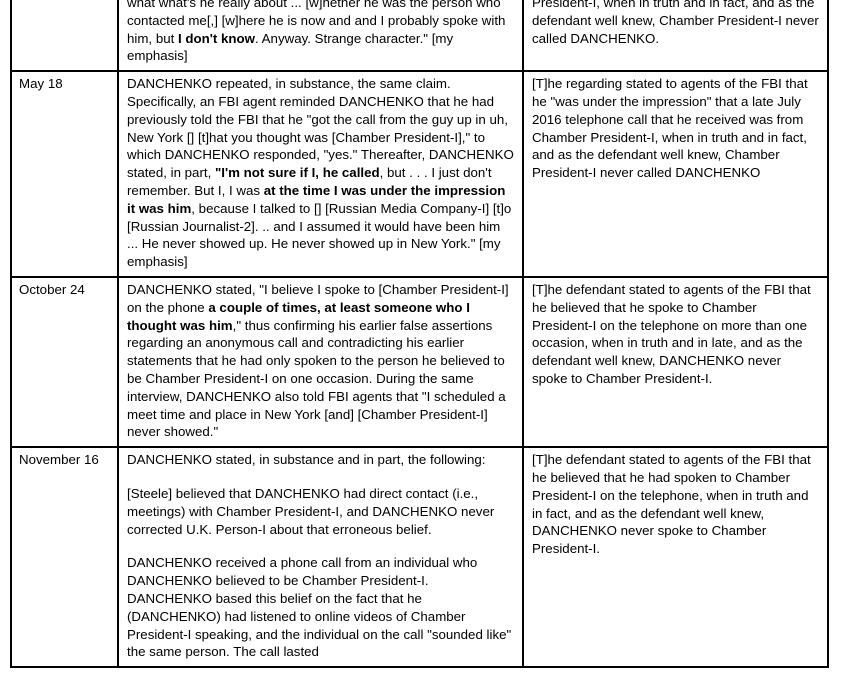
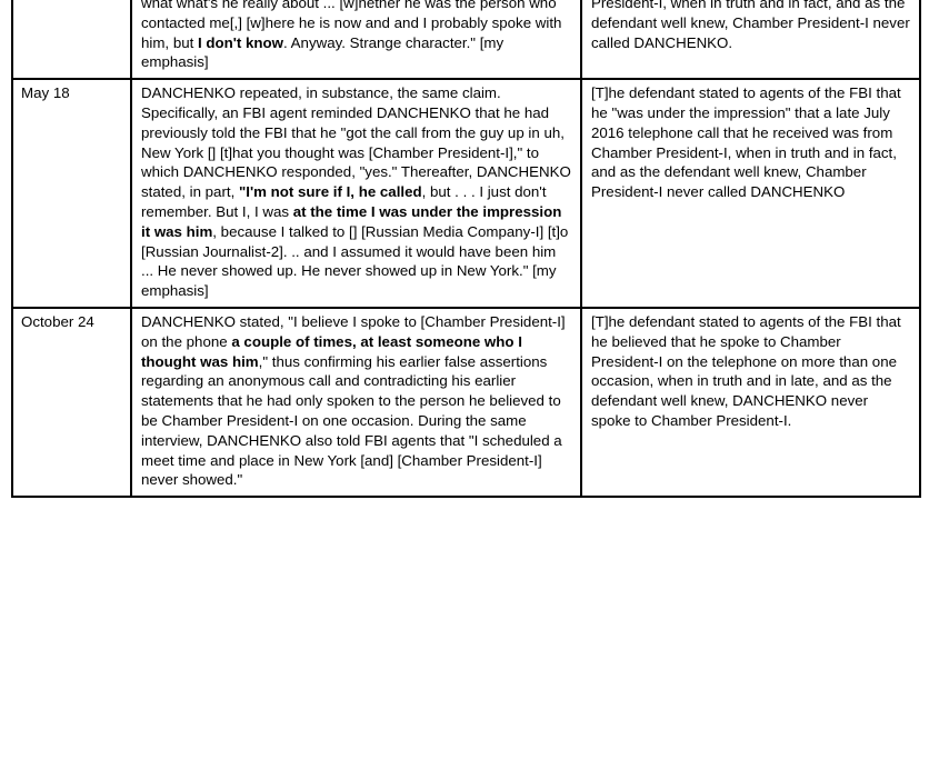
  	what what's he really about ... [w]hether he was the person who contacted me[,] [w]here he is now and and I probably spoke with him, but I don't know. Anyway. Strange character." [my emphasis]	President-I, when in truth and in fact, and as the defendant well knew, Chamber President-I never called DANCHENKO.
- May 18	DANCHENKO repeated, in substance, the same claim. Specifically, an FBI agent reminded DANCHENKO that he had previously told the FBI that he "got the call from the guy up in uh, New York [] [t]hat you thought was [Chamber President-I]," to which DANCHENKO responded, "yes." Thereafter, DANCHENKO stated, in part, "I'm not sure if I, he called, but . . . I just don't remember. But I, I was at the time I was under the impression it was him, because I talked to [] [Russian Media Company-I] [t]o [Russian Journalist-2]. .. and I assumed it would have been him ... He never showed up. He never showed up in New York." [my emphasis]	[T]he regarding stated to agents of the FBI that he "was under the impression" that a late July 2016 telephone call that he received was from Chamber President-I, when in truth and in fact, and as the defendant well knew, Chamber President-I never called DANCHENKO
+ May 18	DANCHENKO repeated, in substance, the same claim. Specifically, an FBI agent reminded DANCHENKO that he had previously told the FBI that he "got the call from the guy up in uh, New York [] [t]hat you thought was [Chamber President-I]," to which DANCHENKO responded, "yes." Thereafter, DANCHENKO stated, in part, "I'm not sure if I, he called, but . . . I just don't remember. But I, I was at the time I was under the impression it was him, because I talked to [] [Russian Media Company-I] [t]o [Russian Journalist-2]. .. and I assumed it would have been him ... He never showed up. He never showed up in New York." [my emphasis]	[T]he defendant stated to agents of the FBI that he "was under the impression" that a late July 2016 telephone call that he received was from Chamber President-I, when in truth and in fact, and as the defendant well knew, Chamber President-I never called DANCHENKO
  October 24	DANCHENKO stated, "I believe I spoke to [Chamber President-I] on the phone a couple of times, at least someone who I thought was him," thus confirming his earlier false assertions regarding an anonymous call and contradicting his earlier statements that he had only spoken to the person he believed to be Chamber President-I on one occasion. During the same interview, DANCHENKO also told FBI agents that "I scheduled a meet time and place in New York [and] [Chamber President-I] never showed."	[T]he defendant stated to agents of the FBI that he believed that he spoke to Chamber President-I on the telephone on more than one occasion, when in truth and in late, and as the defendant well knew, DANCHENKO never spoke to Chamber President-I.
- November 16	DANCHENKO stated, in substance and in part, the following:[Steele] believed that DANCHENKO had direct contact (i.e., meetings) with Chamber President-I, and DANCHENKO never corrected U.K. Person-I about that erroneous belief.DANCHENKO received a phone call from an individual who DANCHENKO believed to be Chamber President-I. DANCHENKO based this belief on the fact that he (DANCHENKO) had listened to online videos of Chamber President-I speaking, and the individual on the call "sounded like" the same person. The call lasted	[T]he defendant stated to agents of the FBI that he believed that he had spoken to Chamber President-I on the telephone, when in truth and in fact, and as the defendant well knew, DANCHENKO never spoke to Chamber President-I.
